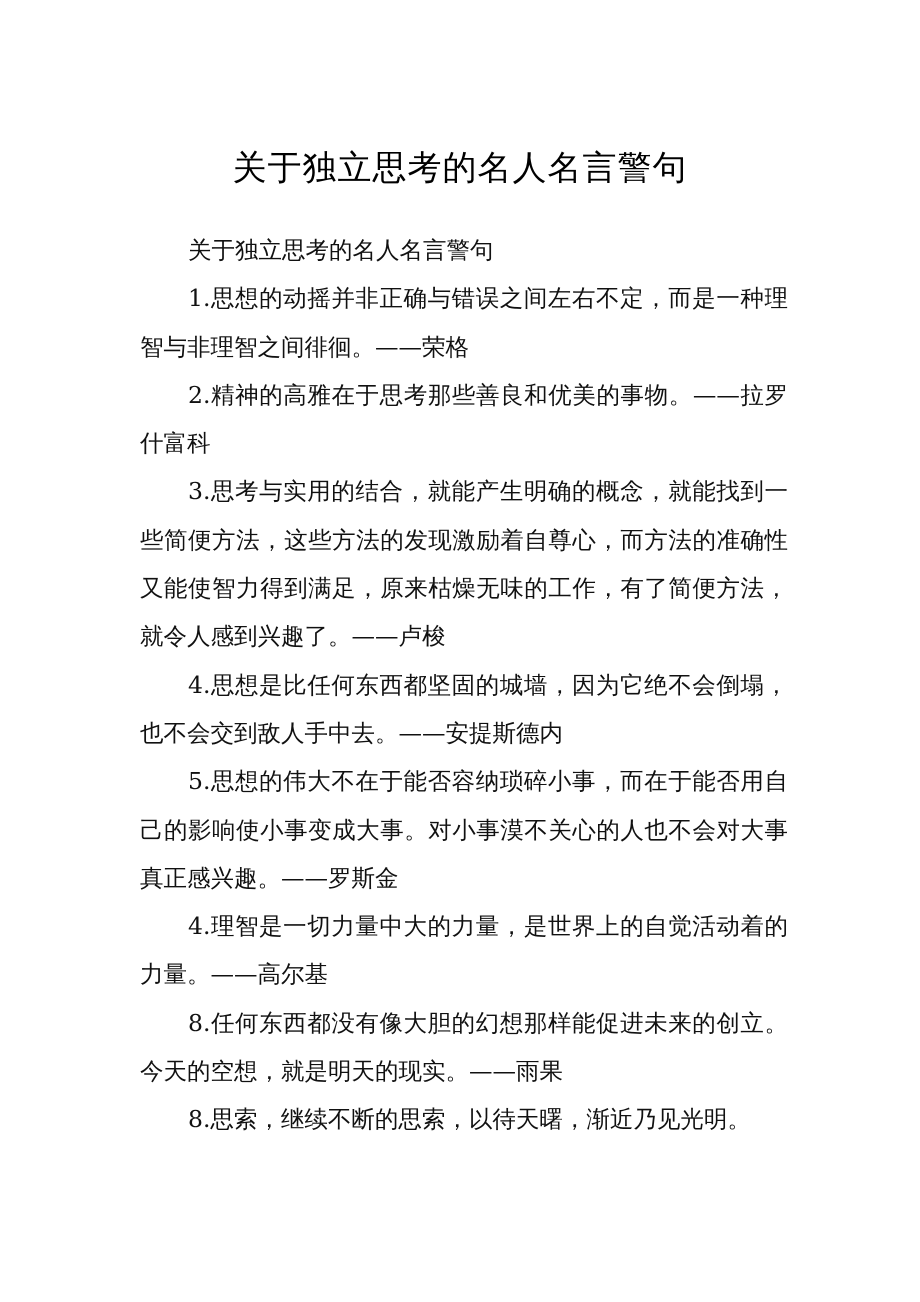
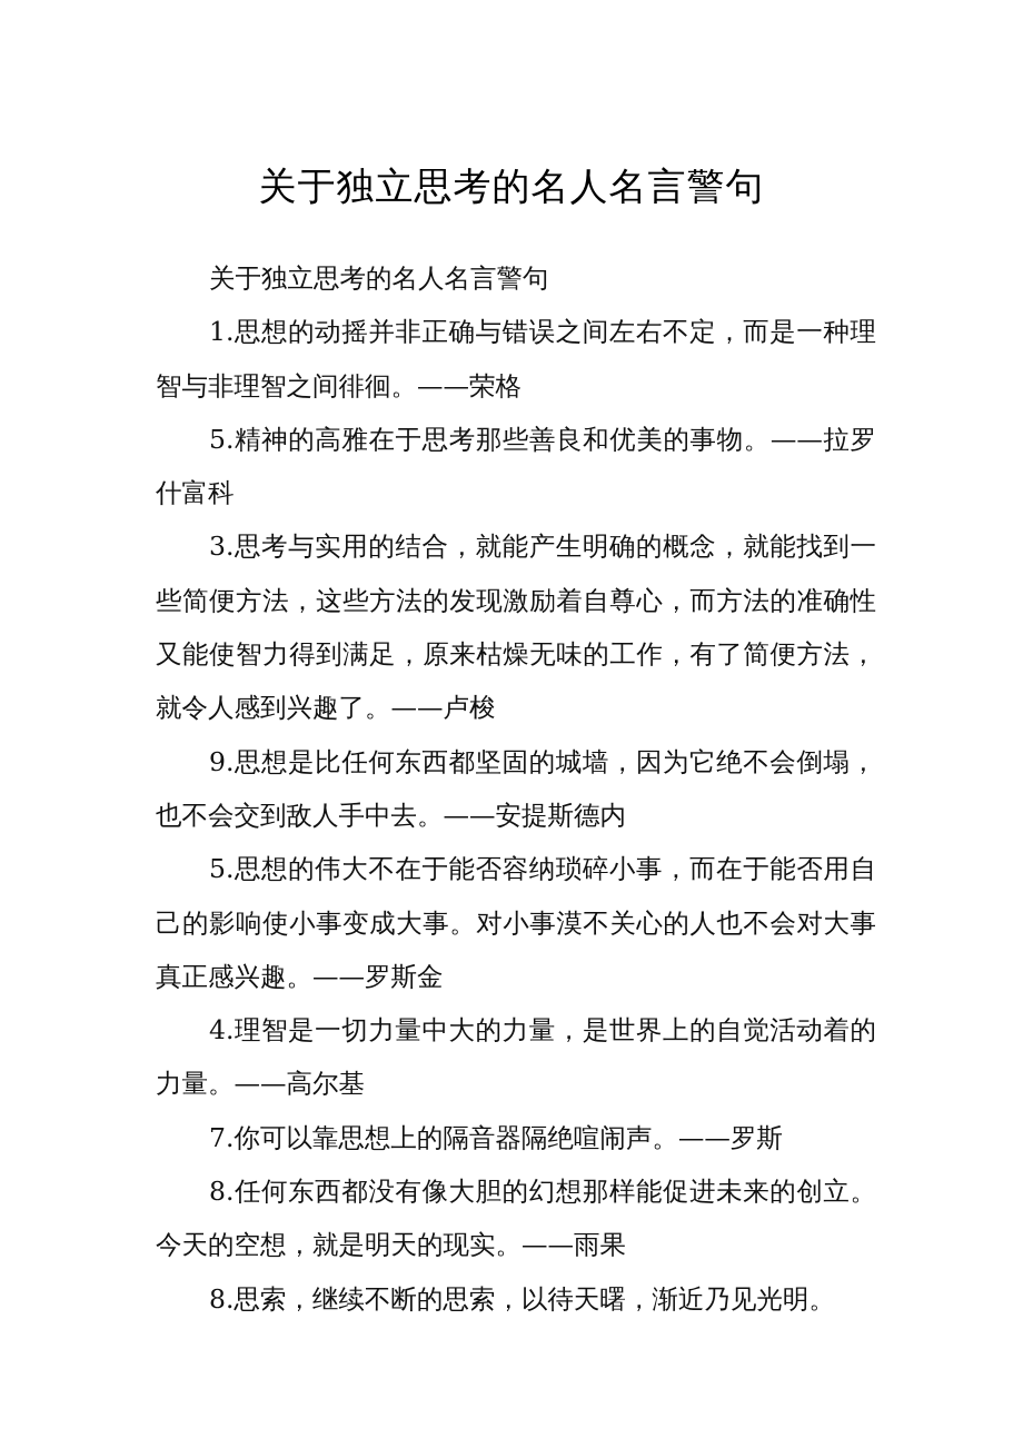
  关于独立思考的名人名言警句
  关于独立思考的名人名言警句
  1.思想的动摇并非正确与错误之间左右不定，而是一种理智与非理智之间徘徊。——荣格
- 2.精神的高雅在于思考那些善良和优美的事物。——拉罗什富科
+ 5.精神的高雅在于思考那些善良和优美的事物。——拉罗什富科
  3.思考与实用的结合，就能产生明确的概念，就能找到一些简便方法，这些方法的发现激励着自尊心，而方法的准确性又能使智力得到满足，原来枯燥无味的工作，有了简便方法，就令人感到兴趣了。——卢梭
- 4.思想是比任何东西都坚固的城墙，因为它绝不会倒塌，也不会交到敌人手中去。——安提斯德内
+ 9.思想是比任何东西都坚固的城墙，因为它绝不会倒塌，也不会交到敌人手中去。——安提斯德内
  5.思想的伟大不在于能否容纳琐碎小事，而在于能否用自己的影响使小事变成大事。对小事漠不关心的人也不会对大事真正感兴趣。——罗斯金
  4.理智是一切力量中大的力量，是世界上的自觉活动着的力量。——高尔基
+ 7.你可以靠思想上的隔音器隔绝喧闹声。——罗斯
  8.任何东西都没有像大胆的幻想那样能促进未来的创立。今天的空想，就是明天的现实。——雨果
  8.思索，继续不断的思索，以待天曙，渐近乃见光明。
